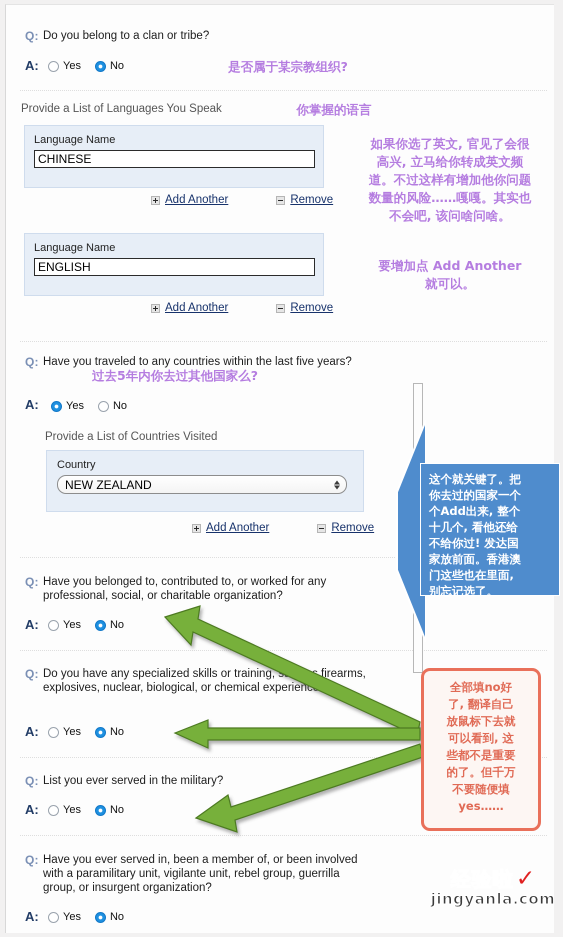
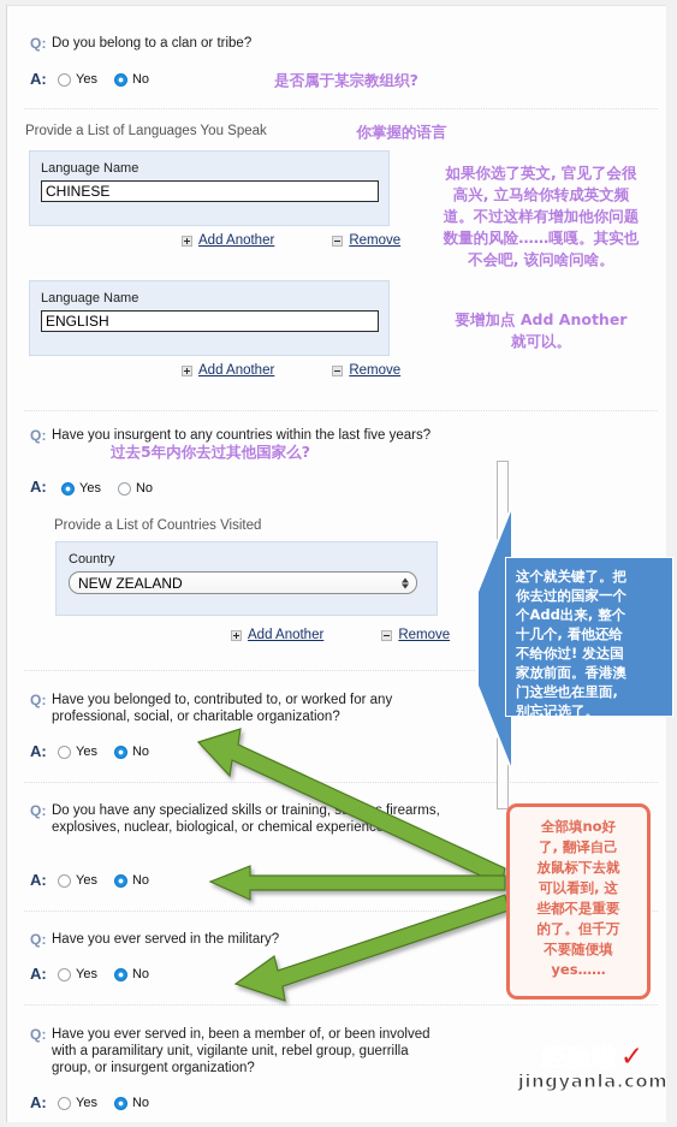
  Q:
  Do you belong to a clan or tribe?
  A:
  Yes
  No
  是否属于某宗教组织?
  Provide a List of Languages You Speak
  你掌握的语言
  Language Name
  CHINESE
  Add Another
  Remove
  Language Name
  ENGLISH
  Add Another
  Remove
  如果你选了英文, 官见了会很
  高兴, 立马给你转成英文频
  道。不过这样有增加他你问题
  数量的风险……嘎嘎。其实也
  不会吧, 该问啥问啥。
  要增加点 Add Another
  就可以。
  Q:
- Have you traveled to any countries within the last five years?
+ Have you insurgent to any countries within the last five years?
  过去5年内你去过其他国家么?
  A:
  Yes
  No
  Provide a List of Countries Visited
  Country
  NEW ZEALAND
  Add Another
  Remove
  Q:
  Have you belonged to, contributed to, or worked for any professional, social, or charitable organization?
  A:
  Yes
  No
  Q:
  Do you have any specialized skills or training, s firearms, explosives, nuclear, biological, or chemical experienc
  A:
  Yes
  No
  Q:
- List you ever served in the military?
+ Have you ever served in the military?
  A:
  Yes
  No
  Q:
  Have you ever served in, been a member of, or been involved with a paramilitary unit, vigilante unit, rebel group, guerrilla group, or insurgent organization?
  A:
  Yes
  No
  这个就关键了。把
  你去过的国家一个
  个Add出来, 整个
  十几个, 看他还给
  不给你过! 发达国
  家放前面。香港澳
  门这些也在里面,
  别忘记选了。
  全部填no好
  了, 翻译自己
  放鼠标下去就
  可以看到, 这
  些都不是重要
  的了。但千万
  不要随便填
  yes……
  jingyanla.com
